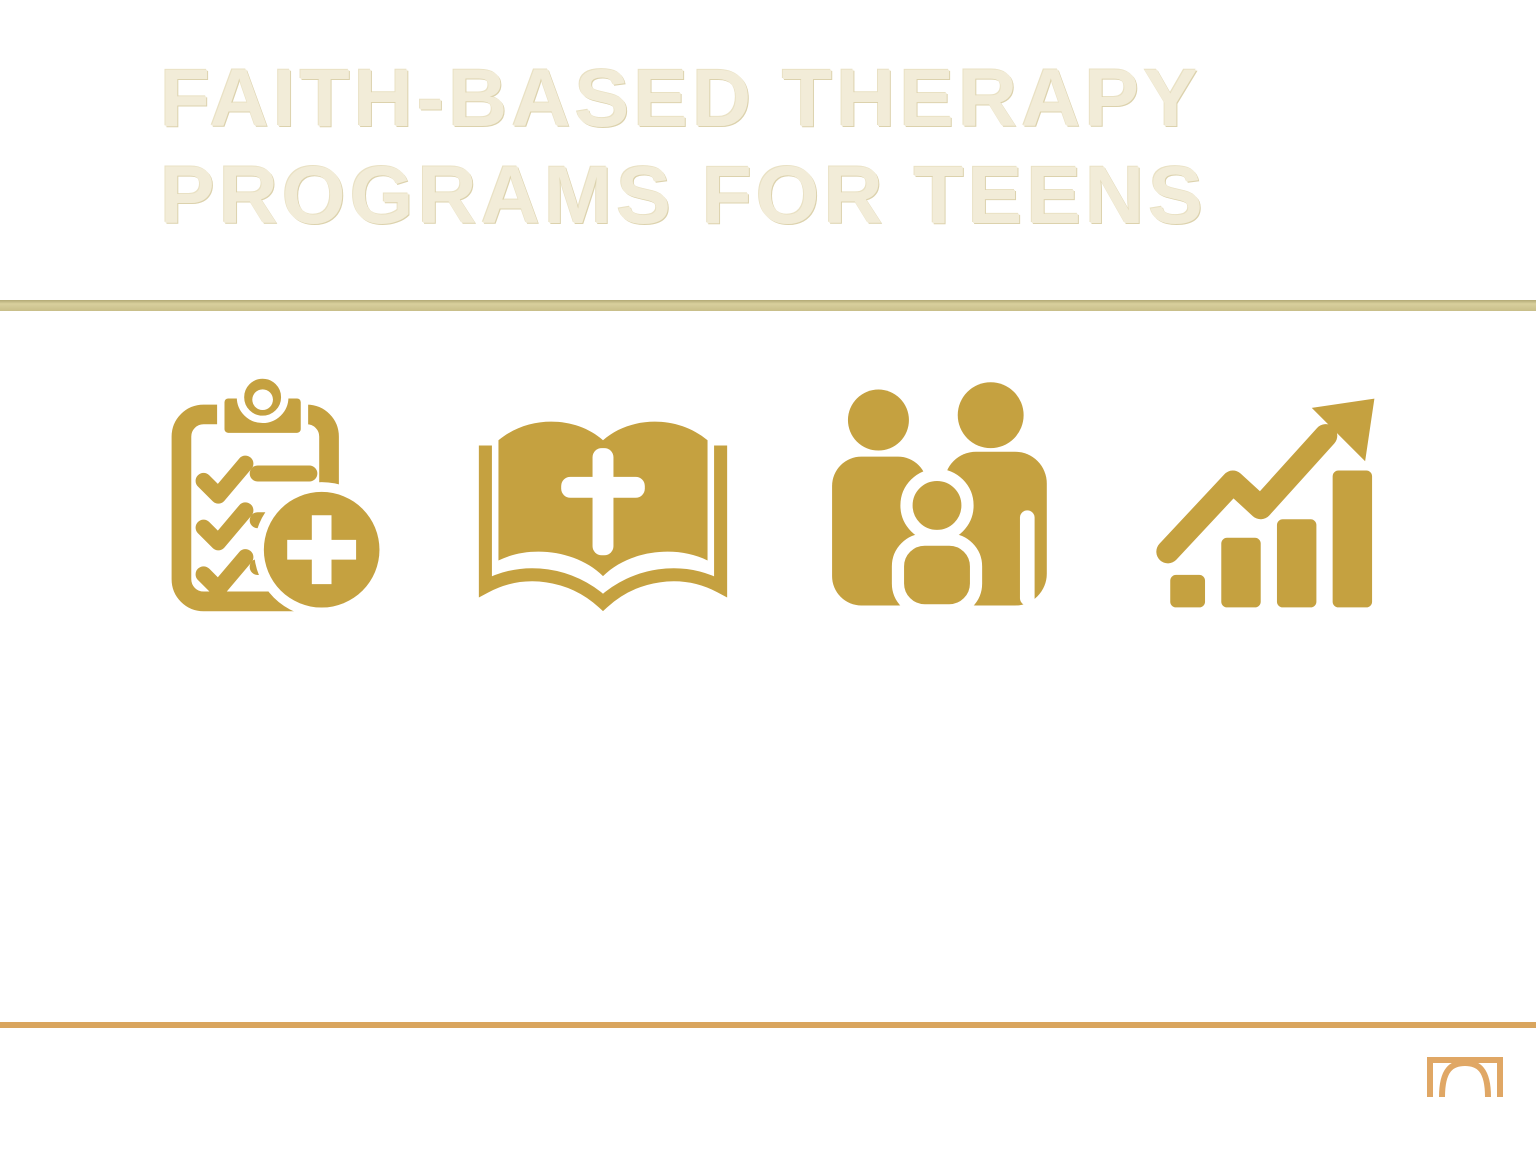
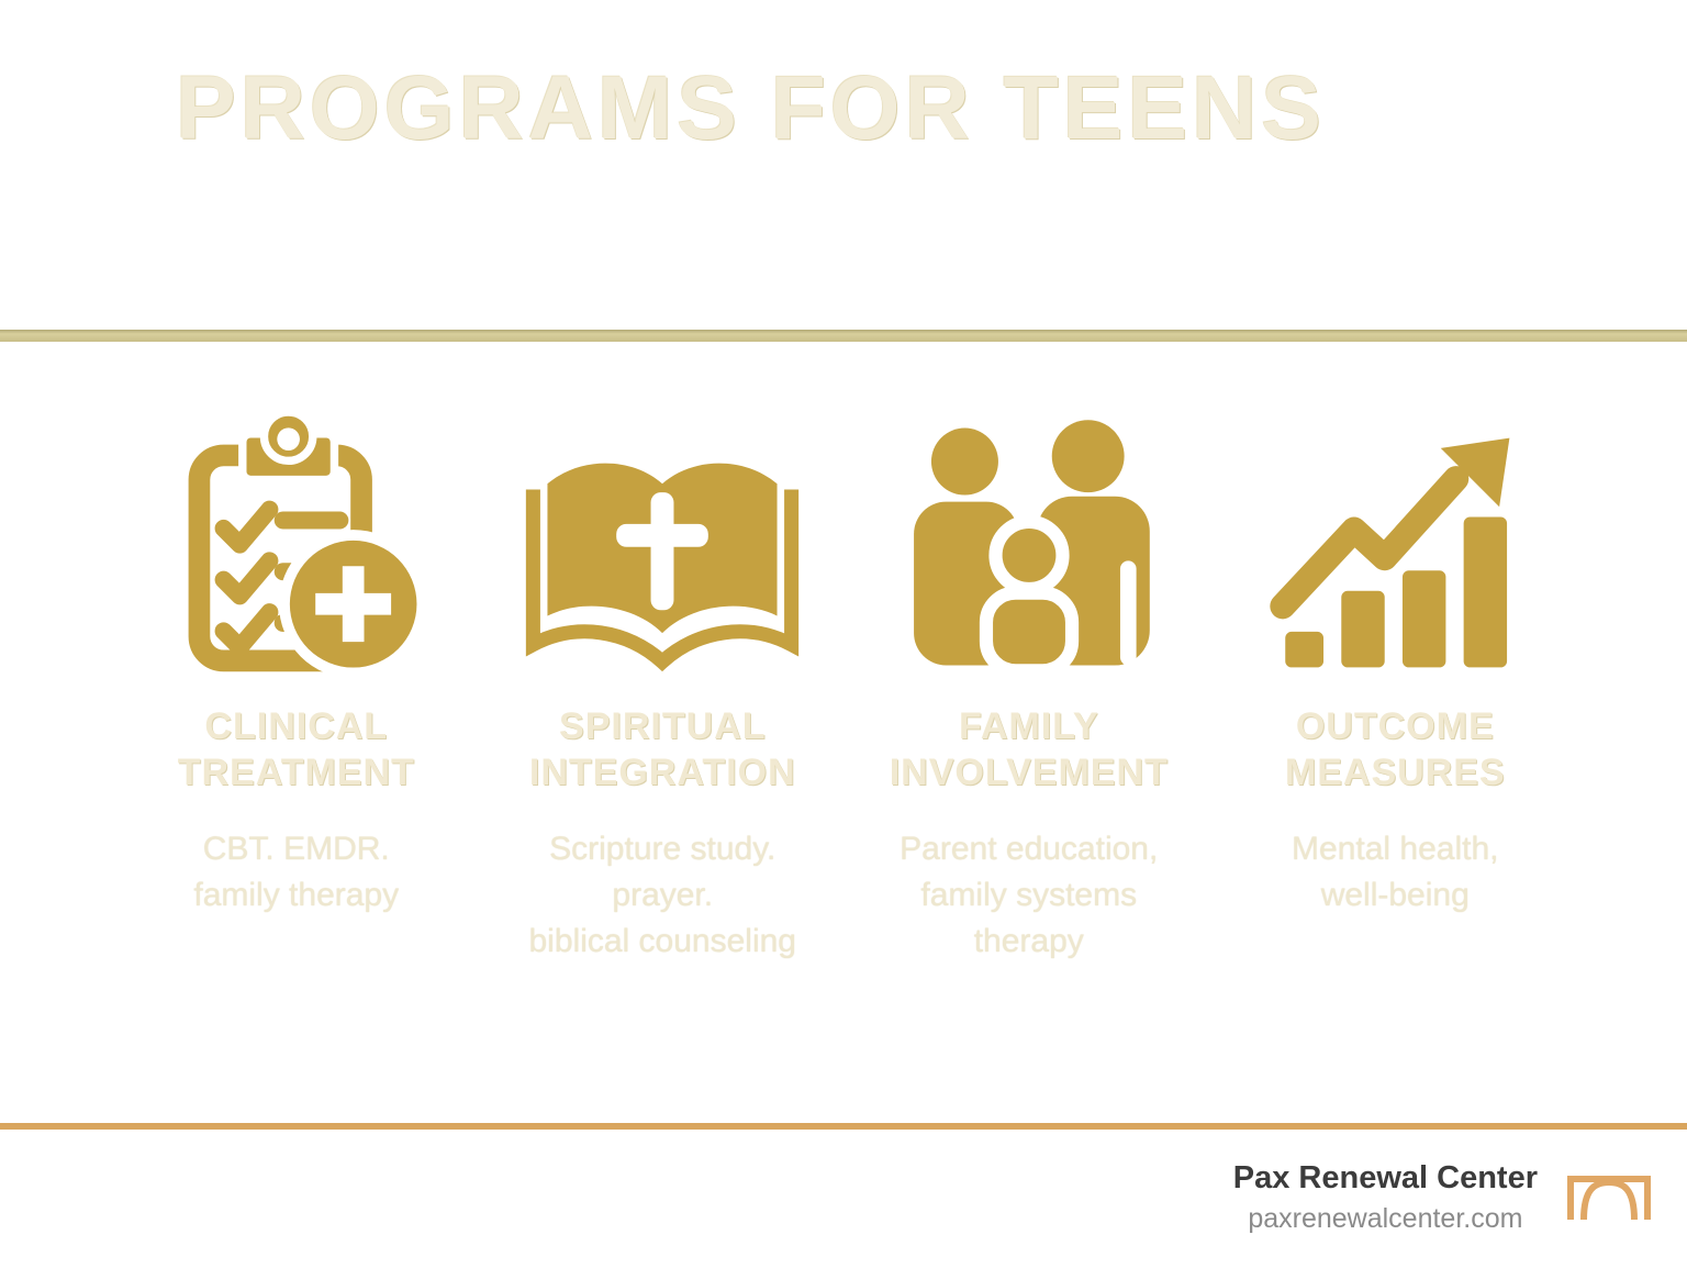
- FAITH-BASED THERAPY
  PROGRAMS FOR TEENS
+ CLINICAL
+ TREATMENT
+ CBT. EMDR.
+ family therapy
+ SPIRITUAL
+ INTEGRATION
+ Scripture study.
+ prayer.
+ biblical counseling
+ FAMILY
+ INVOLVEMENT
+ Parent education,
+ family systems
+ therapy
+ OUTCOME
+ MEASURES
+ Mental health,
+ well-being
+ Pax Renewal Center
+ paxrenewalcenter.com
